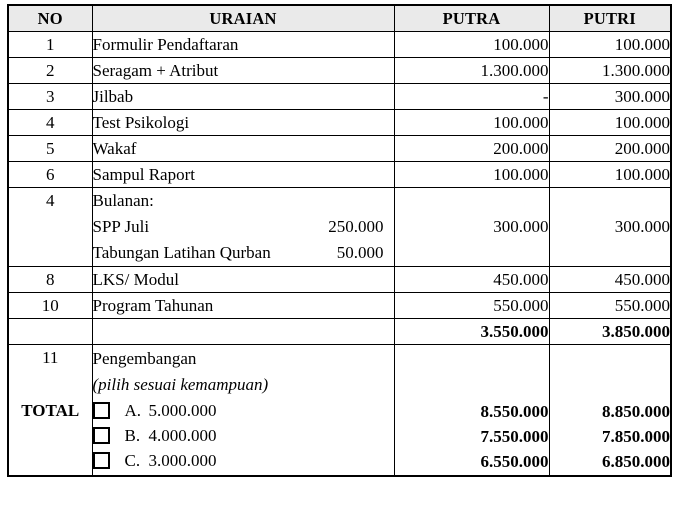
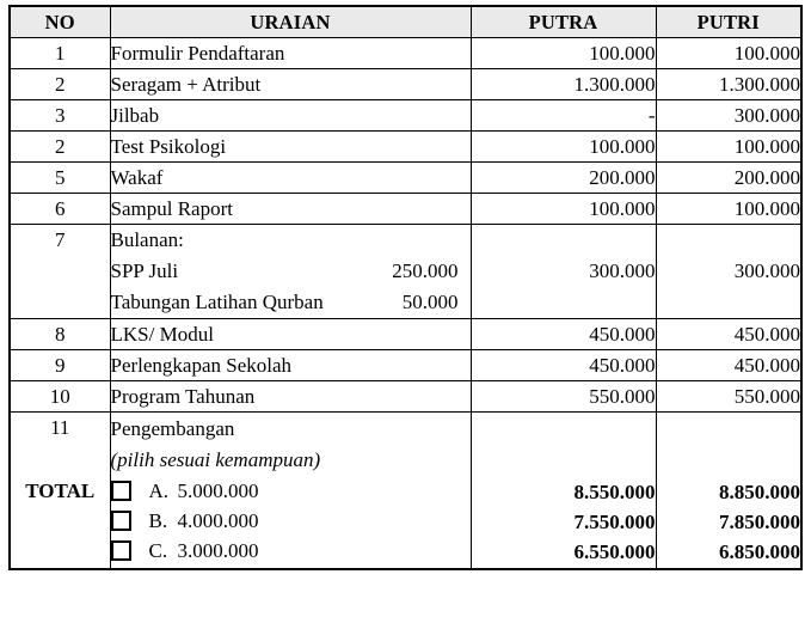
  NO	URAIAN	PUTRA	PUTRI
  1	Formulir Pendaftaran	100.000	100.000
  2	Seragam + Atribut	1.300.000	1.300.000
  3	Jilbab	-	300.000
- 4	Test Psikologi	100.000	100.000
+ 2	Test Psikologi	100.000	100.000
  5	Wakaf	200.000	200.000
  6	Sampul Raport	100.000	100.000
- 4	Bulanan: SPP Juli 250.000 Tabungan Latihan Qurban 50.000	300.000	300.000
+ 7	Bulanan: SPP Juli 250.000 Tabungan Latihan Qurban 50.000	300.000	300.000
  8	LKS/ Modul	450.000	450.000
+ 9	Perlengkapan Sekolah	450.000	450.000
  10	Program Tahunan	550.000	550.000
- 		3.550.000	3.850.000
  11 TOTAL	Pengembangan (pilih sesuai kemampuan) A. 5.000.000 B. 4.000.000 C. 3.000.000	8.550.000 7.550.000 6.550.000	8.850.000 7.850.000 6.850.000
